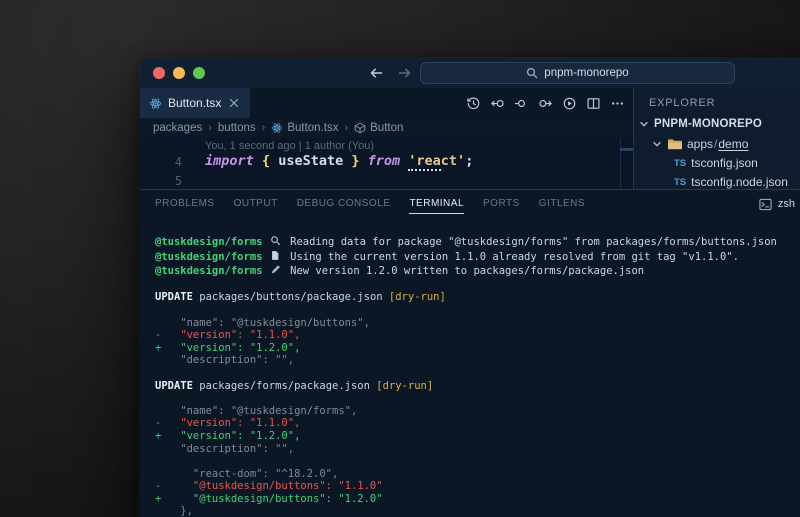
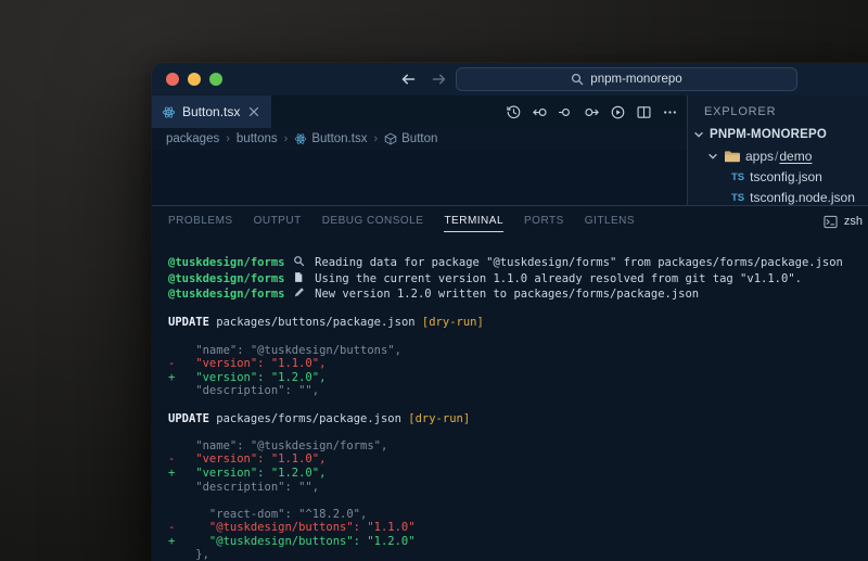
  pnpm-monorepo
  Button.tsx
  packages
  ›
  buttons
  ›
  Button.tsx
  ›
  Button
- You, 1 second ago | 1 author (You)
- 4
- import { useState } from 'react';
- 5
  EXPLORER
  PNPM-MONOREPO
  apps/demo
  TS
  tsconfig.json
  TS
  tsconfig.node.json
  PROBLEMS
  OUTPUT
  DEBUG CONSOLE
  TERMINAL
  PORTS
  GITLENS
  zsh
- @tuskdesign/forms Reading data for package "@tuskdesign/forms" from packages/forms/buttons.json
+ @tuskdesign/forms Reading data for package "@tuskdesign/forms" from packages/forms/package.json
  @tuskdesign/forms Using the current version 1.1.0 already resolved from git tag "v1.1.0".
  @tuskdesign/forms New version 1.2.0 written to packages/forms/package.json
  UPDATE packages/buttons/package.json [dry-run]
  "name": "@tuskdesign/buttons",
  - "version": "1.1.0",
  + "version": "1.2.0",
  "description": "",
  UPDATE packages/forms/package.json [dry-run]
  "name": "@tuskdesign/forms",
  - "version": "1.1.0",
  + "version": "1.2.0",
  "description": "",
  "react-dom": "^18.2.0",
  - "@tuskdesign/buttons": "1.1.0"
  + "@tuskdesign/buttons": "1.2.0"
  },
